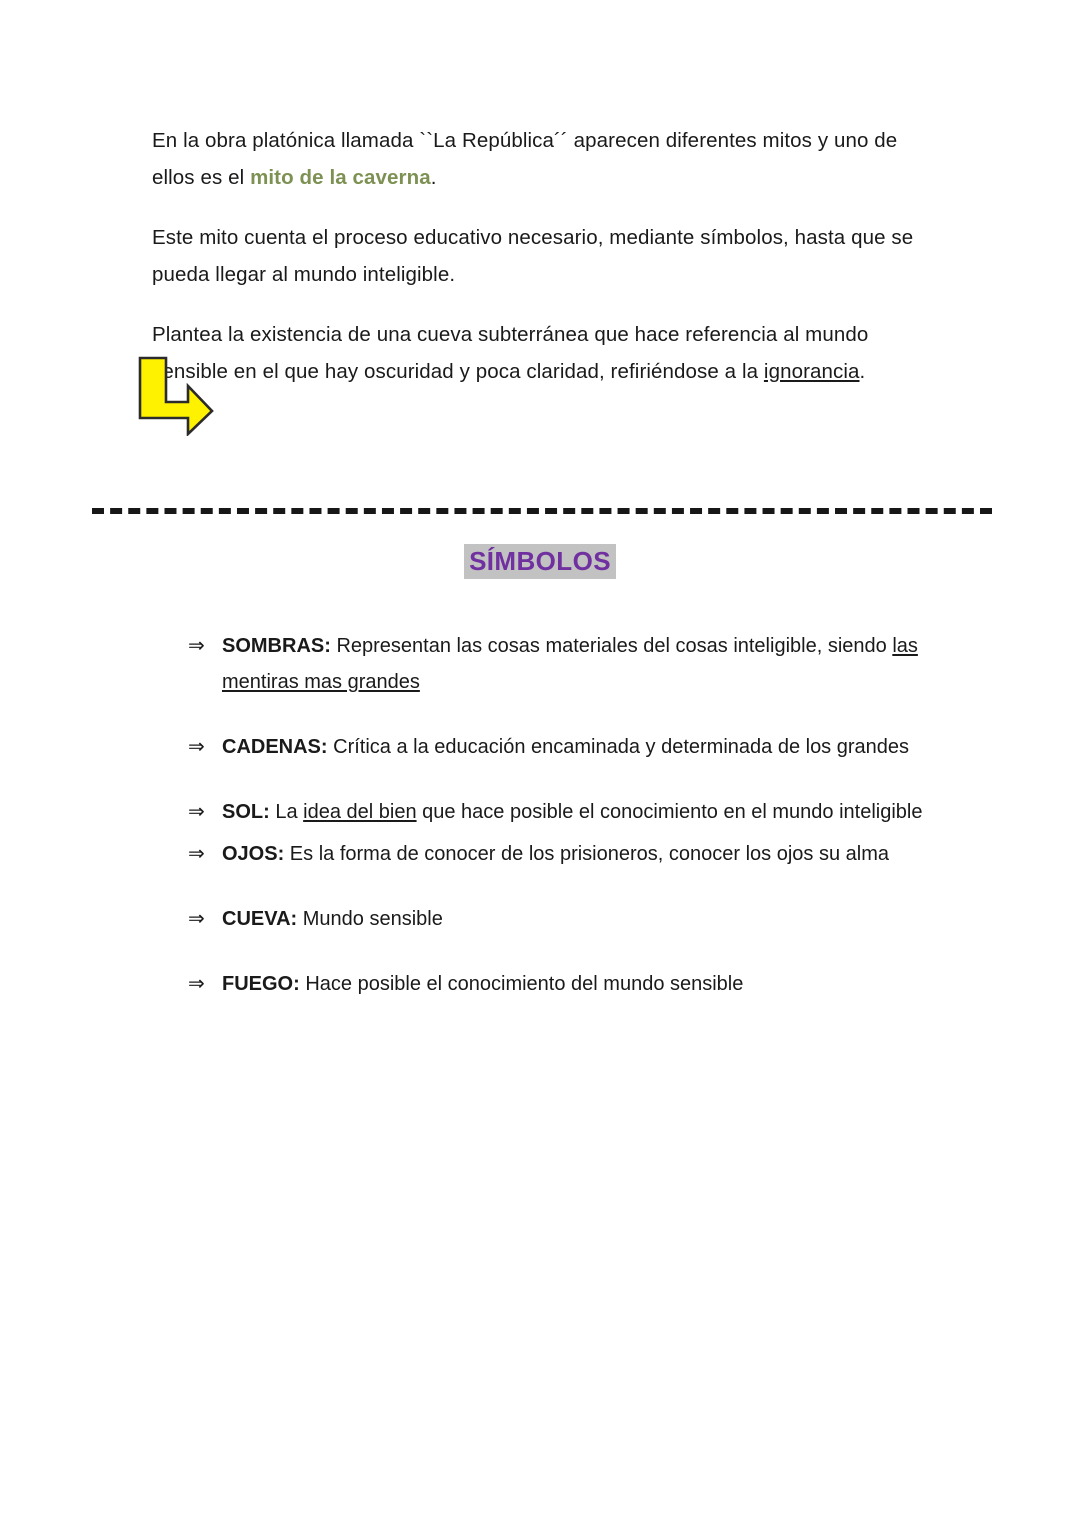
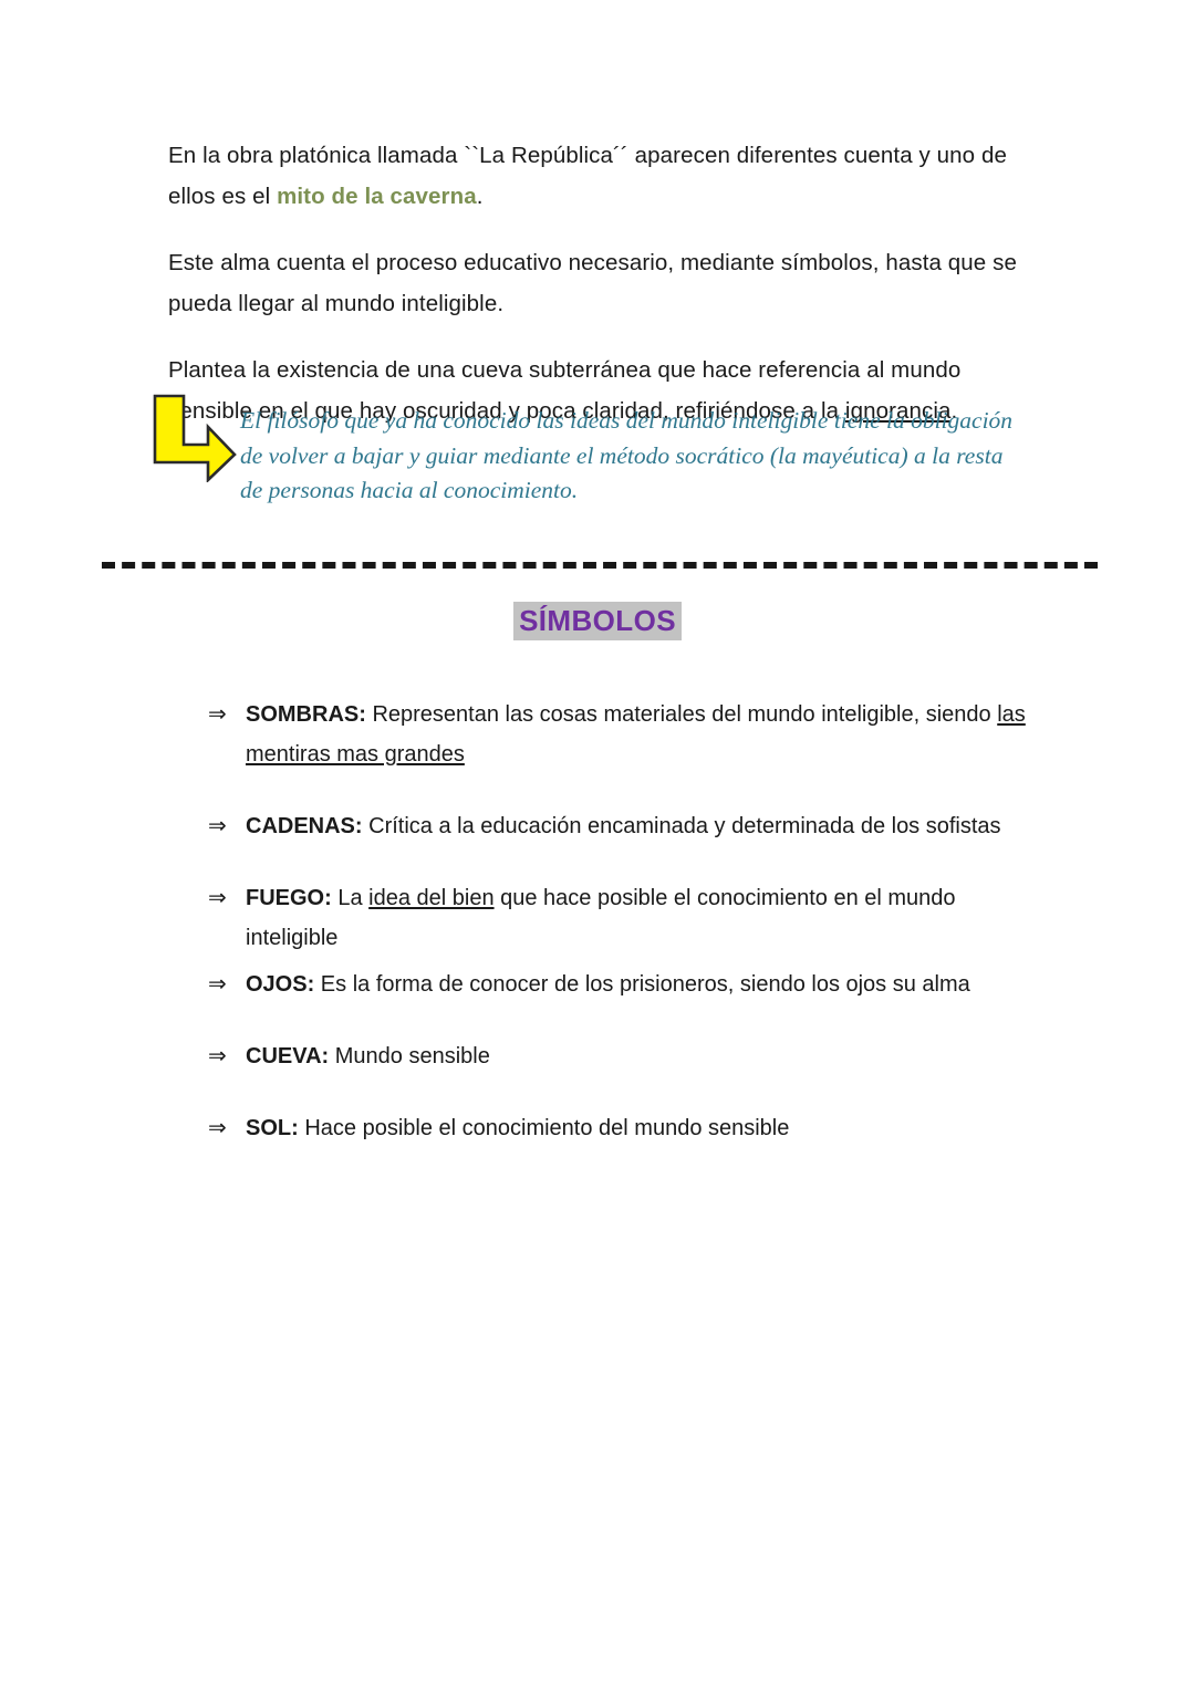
- En la obra platónica llamada ``La República´´ aparecen diferentes mitos y uno de ellos es el mito de la caverna.
+ En la obra platónica llamada ``La República´´ aparecen diferentes cuenta y uno de ellos es el mito de la caverna.
- Este mito cuenta el proceso educativo necesario, mediante símbolos, hasta que se pueda llegar al mundo inteligible.
+ Este alma cuenta el proceso educativo necesario, mediante símbolos, hasta que se pueda llegar al mundo inteligible.
  Plantea la existencia de una cueva subterránea que hace referencia al mundo ensible en el que hay oscuridad y poca claridad, refiriéndose a la ignorancia.
+ El filósofo que ya ha conocido las ideas del mundo inteligible tiene la obligación de volver a bajar y guiar mediante el método socrático (la mayéutica) a la resta de personas hacia al conocimiento.
  SÍMBOLOS
  ⇒
- SOMBRAS: Representan las cosas materiales del cosas inteligible, siendo las mentiras mas grandes
+ SOMBRAS: Representan las cosas materiales del mundo inteligible, siendo las mentiras mas grandes
  ⇒
- CADENAS: Crítica a la educación encaminada y determinada de los grandes
+ CADENAS: Crítica a la educación encaminada y determinada de los sofistas
  ⇒
- SOL: La idea del bien que hace posible el conocimiento en el mundo inteligible
+ FUEGO: La idea del bien que hace posible el conocimiento en el mundo inteligible
  ⇒
- OJOS: Es la forma de conocer de los prisioneros, conocer los ojos su alma
+ OJOS: Es la forma de conocer de los prisioneros, siendo los ojos su alma
  ⇒
  CUEVA: Mundo sensible
  ⇒
- FUEGO: Hace posible el conocimiento del mundo sensible
+ SOL: Hace posible el conocimiento del mundo sensible
